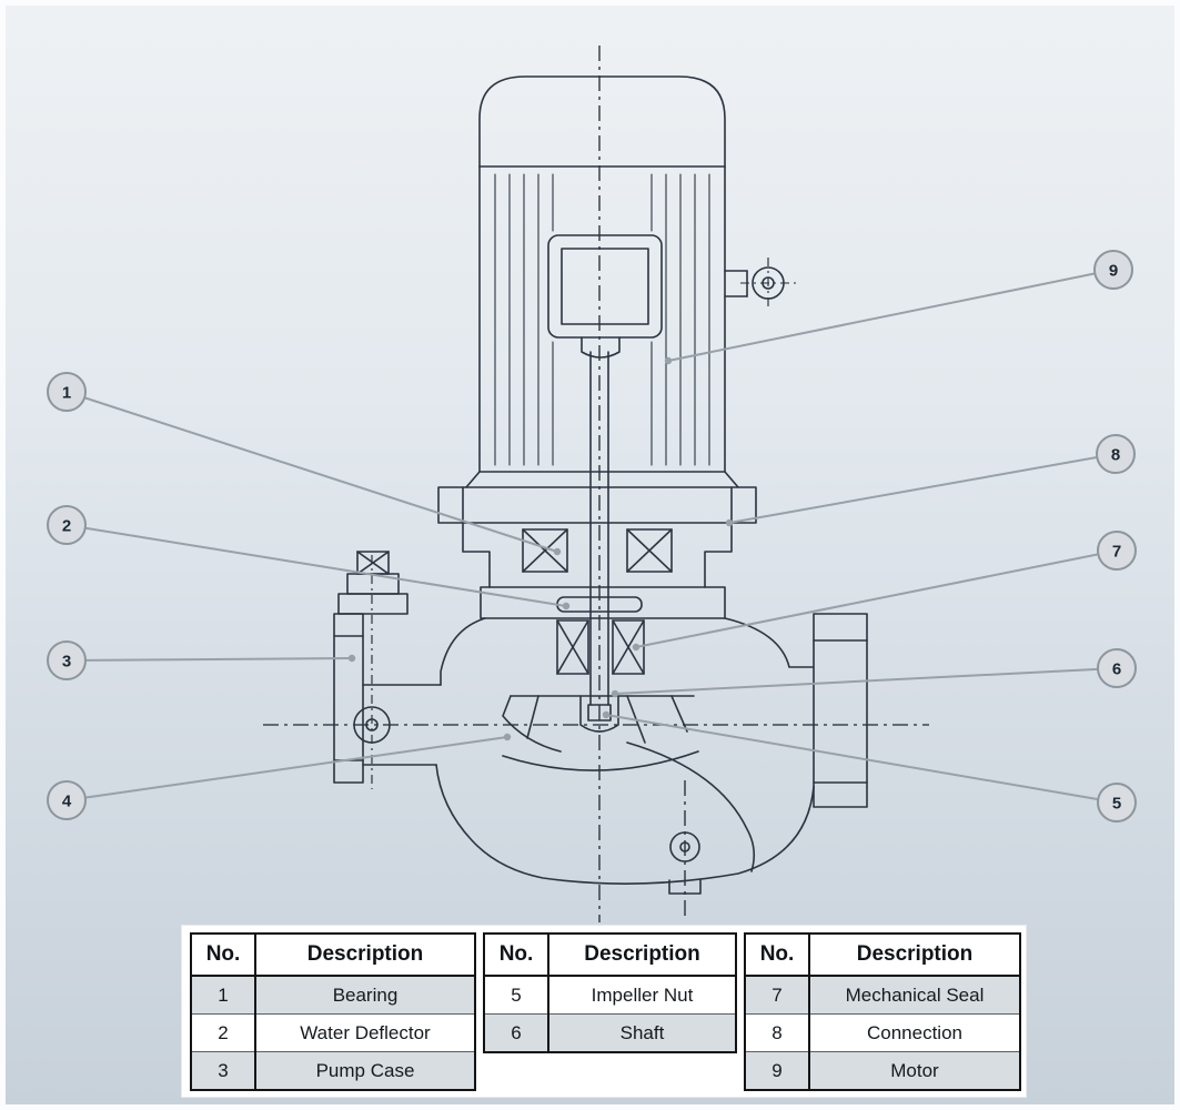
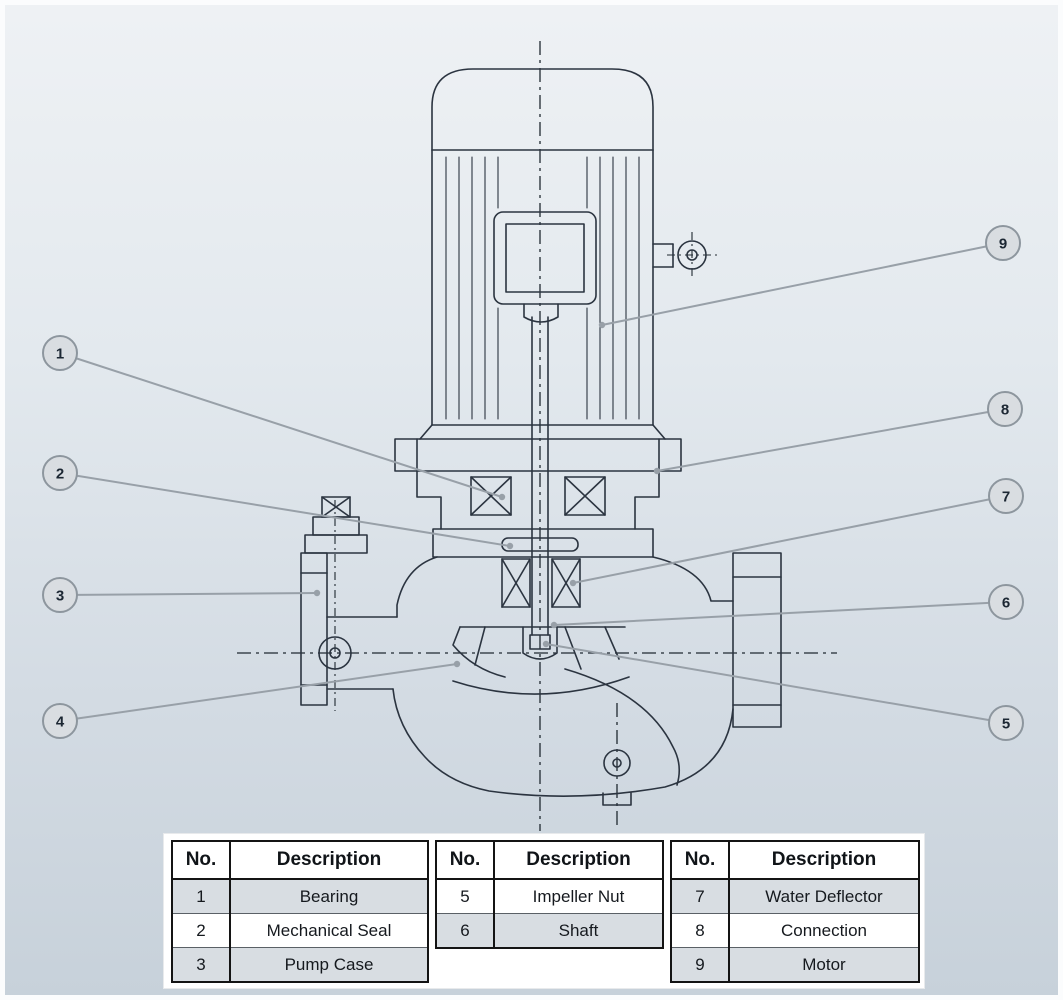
  1
  2
  3
  4
  5
  6
  7
  8
  9
  No.	Description
  1	Bearing
- 2	Water Deflector
+ 2	Mechanical Seal
  3	Pump Case
  No.	Description
  5	Impeller Nut
  6	Shaft
  No.	Description
- 7	Mechanical Seal
+ 7	Water Deflector
  8	Connection
  9	Motor
